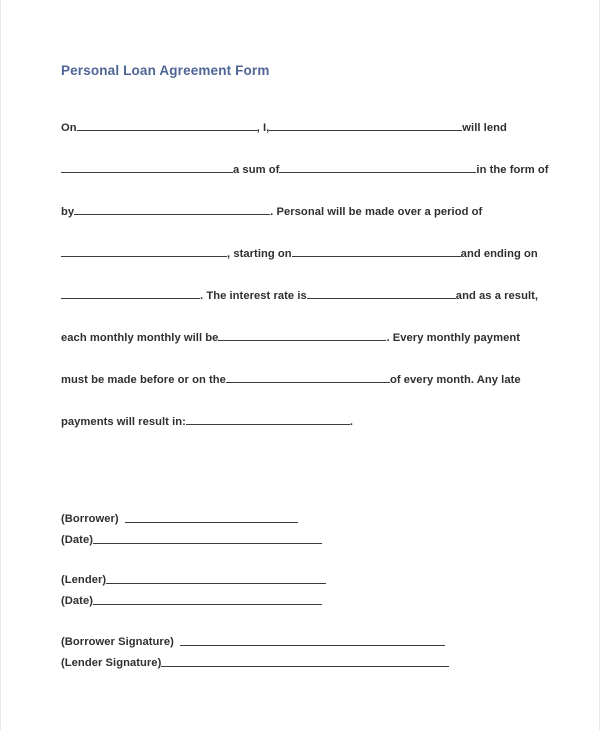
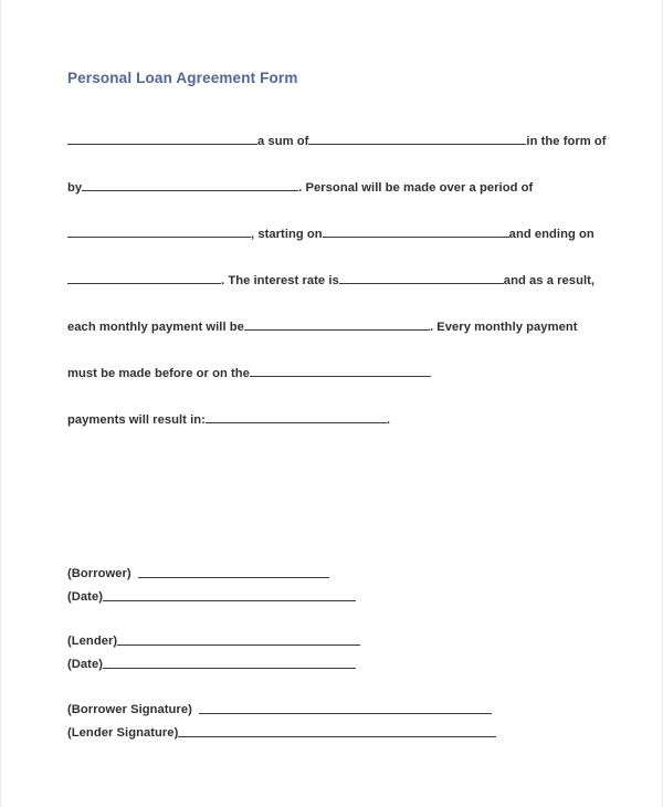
  Personal Loan Agreement Form
- On
- , I,
- will lend
  a sum of
  in the form of
  by
  . Personal will be made over a period of
  , starting on
  and ending on
  . The interest rate is
  and as a result,
- each monthly monthly will be
+ each monthly payment will be
  . Every monthly payment
  must be made before or on the
- of every month. Any late
  payments will result in:
  .
  (Borrower)
  (Date)
  (Lender)
  (Date)
  (Borrower Signature)
  (Lender Signature)
